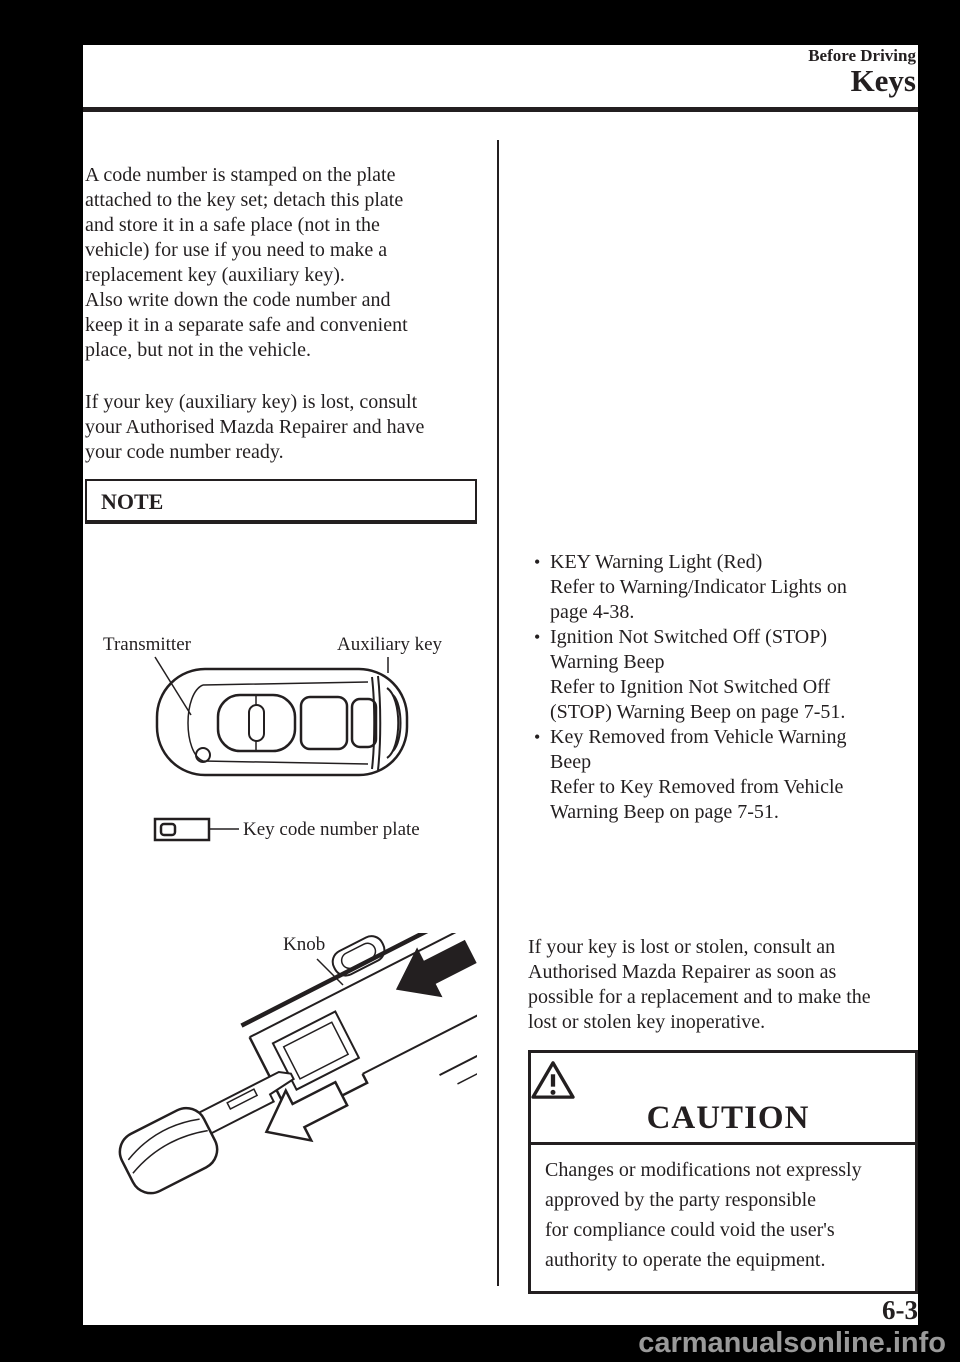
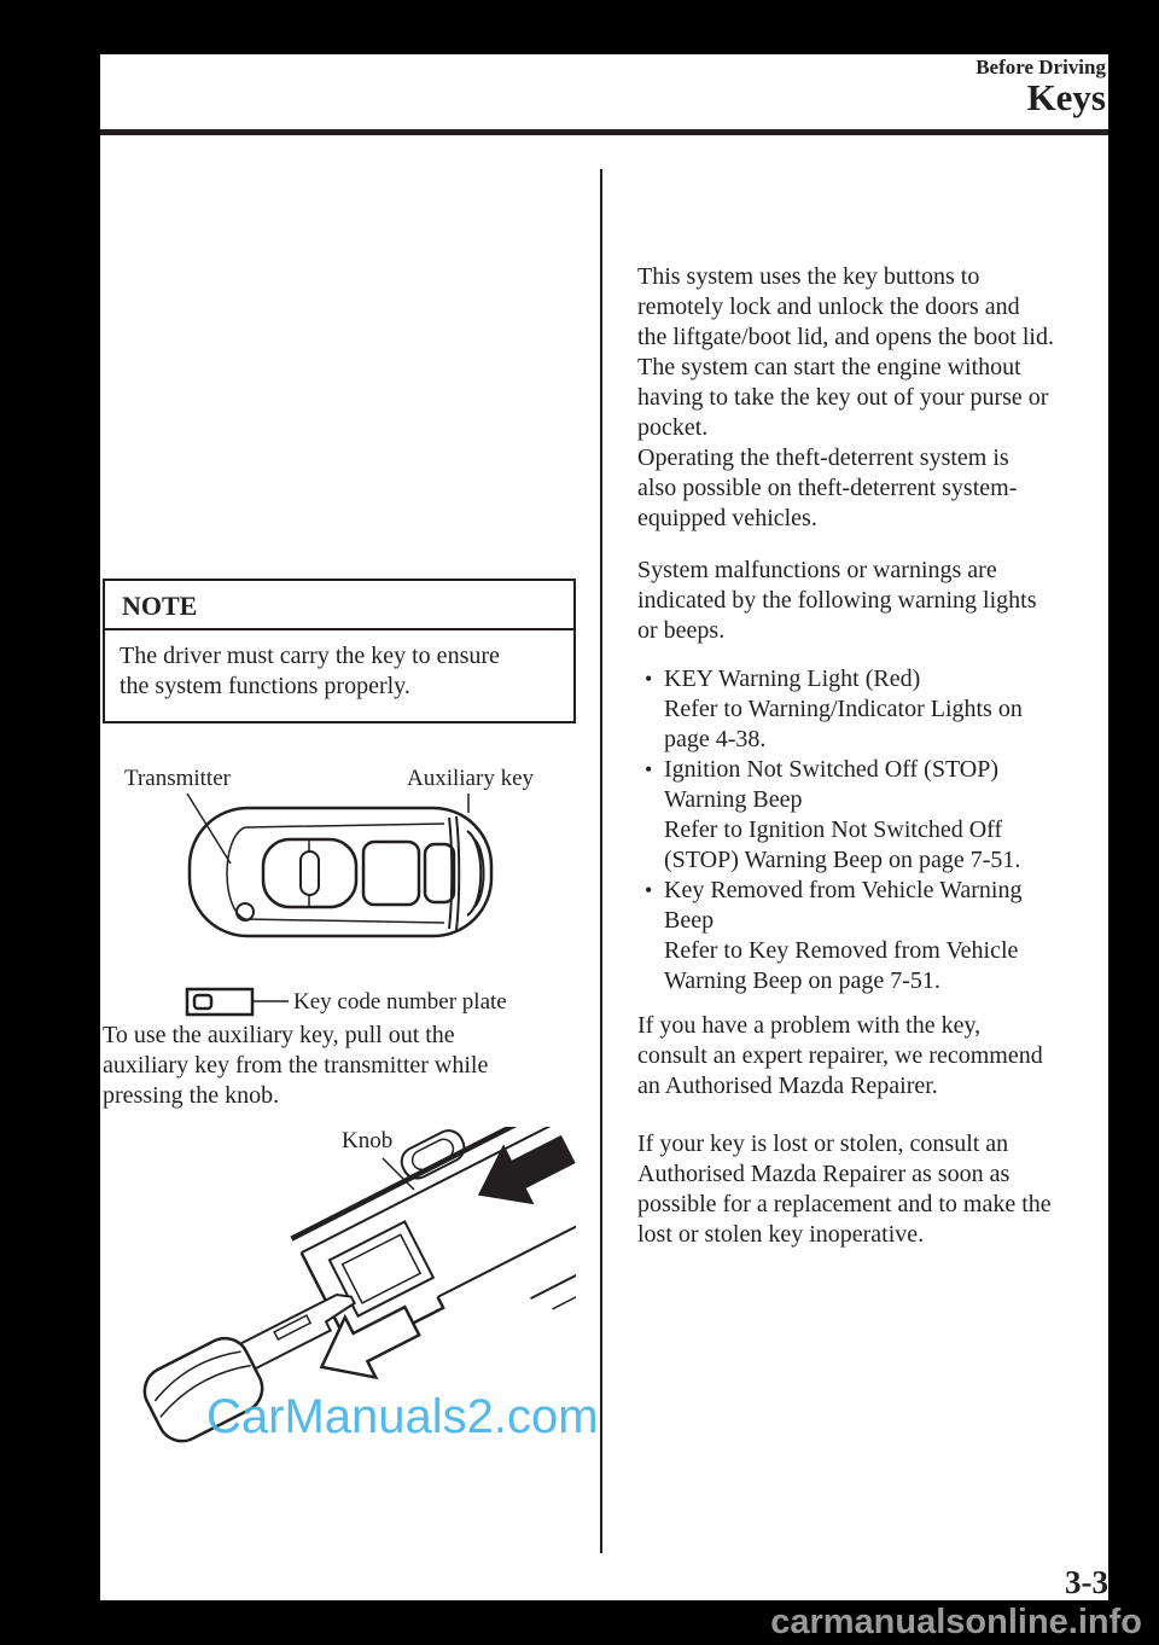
  Before Driving
  Keys
- A code number is stamped on the plate
- attached to the key set; detach this plate
- and store it in a safe place (not in the
- vehicle) for use if you need to make a
- replacement key (auxiliary key).
- Also write down the code number and
- keep it in a separate safe and convenient
- place, but not in the vehicle.
- If your key (auxiliary key) is lost, consult
- your Authorised Mazda Repairer and have
- your code number ready.
  NOTE
+ The driver must carry the key to ensure
+ the system functions properly.
  Transmitter
  Auxiliary key
  Key code number plate
+ To use the auxiliary key, pull out the
+ auxiliary key from the transmitter while
+ pressing the knob.
  Knob
+ CarManuals2.com
+ This system uses the key buttons to
+ remotely lock and unlock the doors and
+ the liftgate/boot lid, and opens the boot lid.
+ The system can start the engine without
+ having to take the key out of your purse or
+ pocket.
+ Operating the theft-deterrent system is
+ also possible on theft-deterrent system-
+ equipped vehicles.
+ System malfunctions or warnings are
+ indicated by the following warning lights
+ or beeps.
  •
  KEY Warning Light (Red)
  Refer to Warning/Indicator Lights on
  page 4-38.
  •
  Ignition Not Switched Off (STOP)
  Warning Beep
  Refer to Ignition Not Switched Off
  (STOP) Warning Beep on page 7-51.
  •
  Key Removed from Vehicle Warning
  Beep
  Refer to Key Removed from Vehicle
  Warning Beep on page 7-51.
+ If you have a problem with the key,
+ consult an expert repairer, we recommend
+ an Authorised Mazda Repairer.
  If your key is lost or stolen, consult an
  Authorised Mazda Repairer as soon as
  possible for a replacement and to make the
  lost or stolen key inoperative.
- CAUTION
- Changes or modifications not expressly
- approved by the party responsible
- for compliance could void the user's
- authority to operate the equipment.
- 6-3
+ 3-3
  carmanualsonline.info
